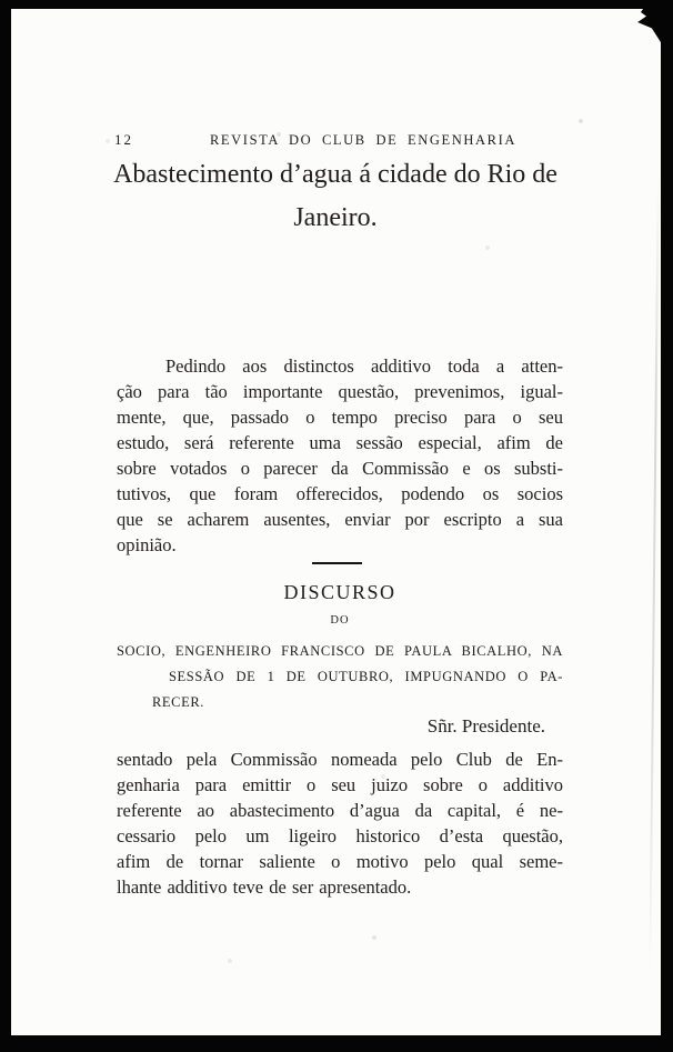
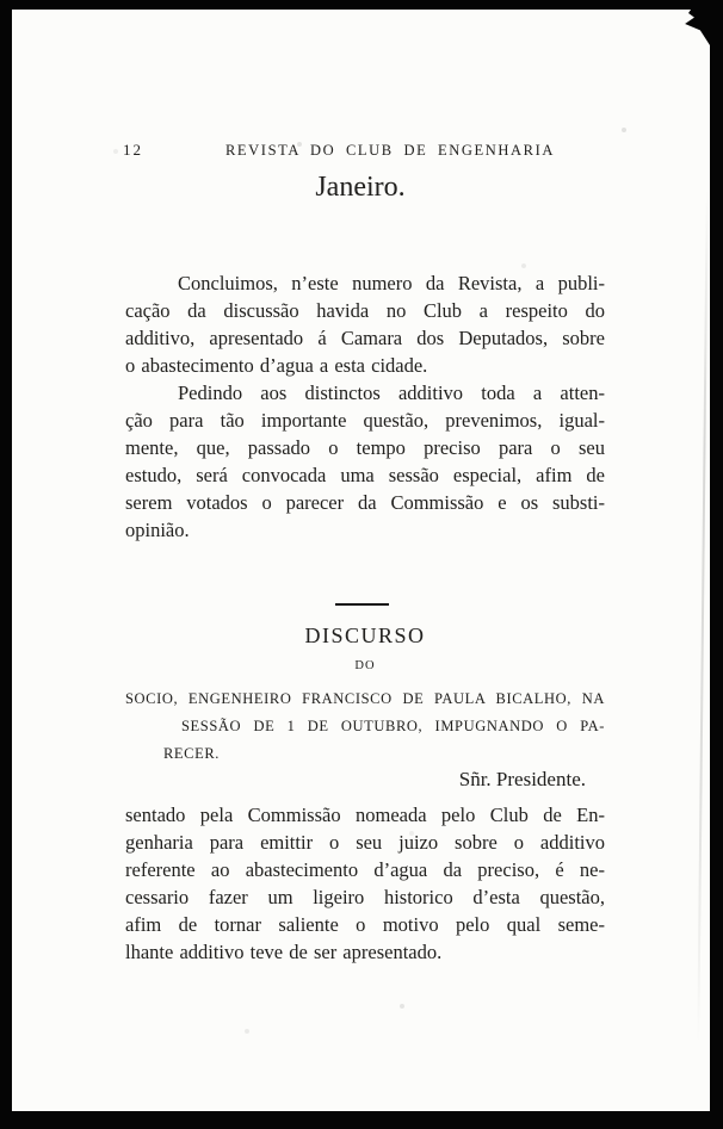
  12
  REVISTA DO CLUB DE ENGENHARIA
- Abastecimento d’agua á cidade do Rio de
  Janeiro.
+ Concluimos, n’este numero da Revista, a publi-
+ cação da discussão havida no Club a respeito do
+ additivo, apresentado á Camara dos Deputados, sobre
+ o abastecimento d’agua a esta cidade.
  Pedindo aos distinctos additivo toda a atten-
  ção para tão importante questão, prevenimos, igual-
  mente, que, passado o tempo preciso para o seu
- estudo, será referente uma sessão especial, afim de
+ estudo, será convocada uma sessão especial, afim de
- sobre votados o parecer da Commissão e os substi-
+ serem votados o parecer da Commissão e os substi-
- tutivos, que foram offerecidos, podendo os socios
- que se acharem ausentes, enviar por escripto a sua
  opinião.
  DISCURSO
  DO
  SOCIO, ENGENHEIRO FRANCISCO DE PAULA BICALHO, NA
  SESSÃO DE 1 DE OUTUBRO, IMPUGNANDO O PA-
  RECER.
  Sñr. Presidente.
  sentado pela Commissão nomeada pelo Club de En-
  genharia para emittir o seu juizo sobre o additivo
- referente ao abastecimento d’agua da capital, é ne-
+ referente ao abastecimento d’agua da preciso, é ne-
- cessario pelo um ligeiro historico d’esta questão,
+ cessario fazer um ligeiro historico d’esta questão,
  afim de tornar saliente o motivo pelo qual seme-
  lhante additivo teve de ser apresentado.
